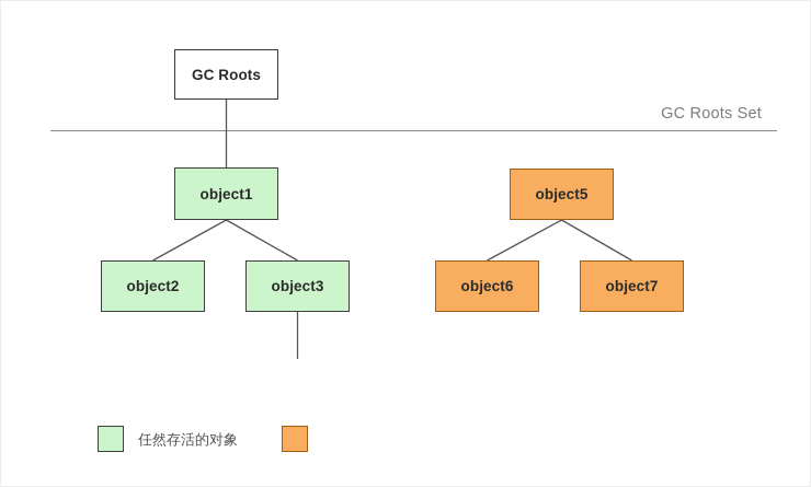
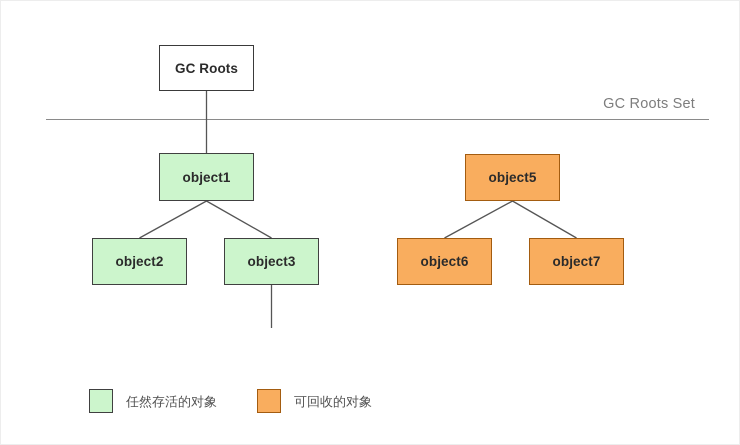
  GC Roots
  GC Roots Set
  object1
  object2
  object3
  object5
  object6
  object7
  任然存活的对象
+ 可回收的对象
